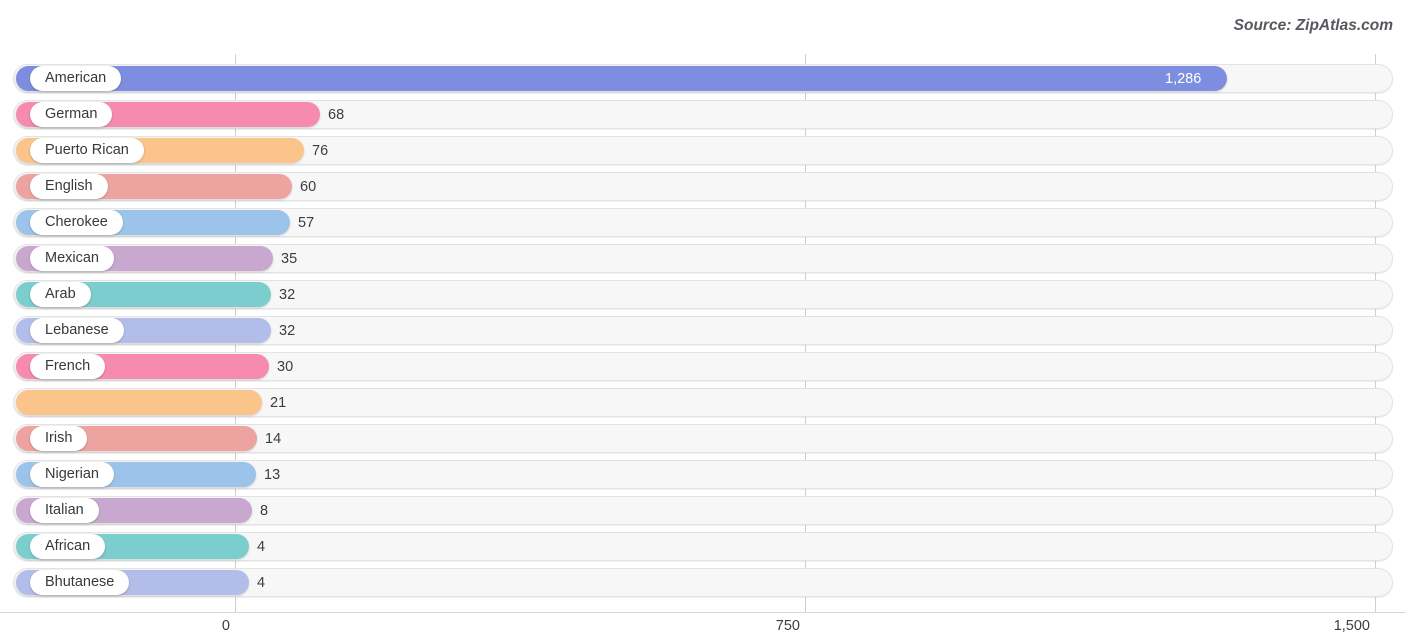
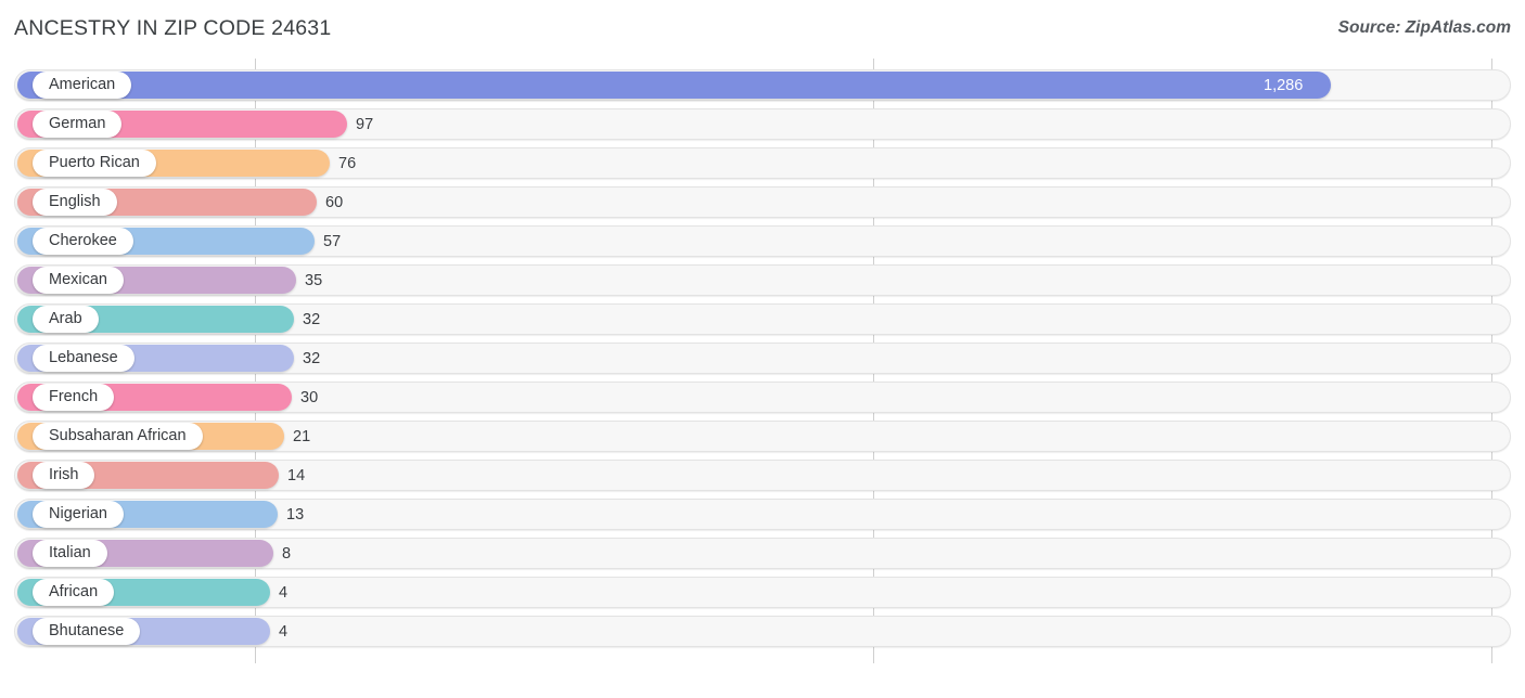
+ ANCESTRY IN ZIP CODE 24631
  Source: ZipAtlas.com
  American
  1,286
  German
- 68
+ 97
  Puerto Rican
  76
  English
  60
  Cherokee
  57
  Mexican
  35
  Arab
  32
  Lebanese
  32
  French
  30
+ Subsaharan African
  21
  Irish
  14
  Nigerian
  13
  Italian
  8
  African
  4
  Bhutanese
  4
- 0
- 750
- 1,500
